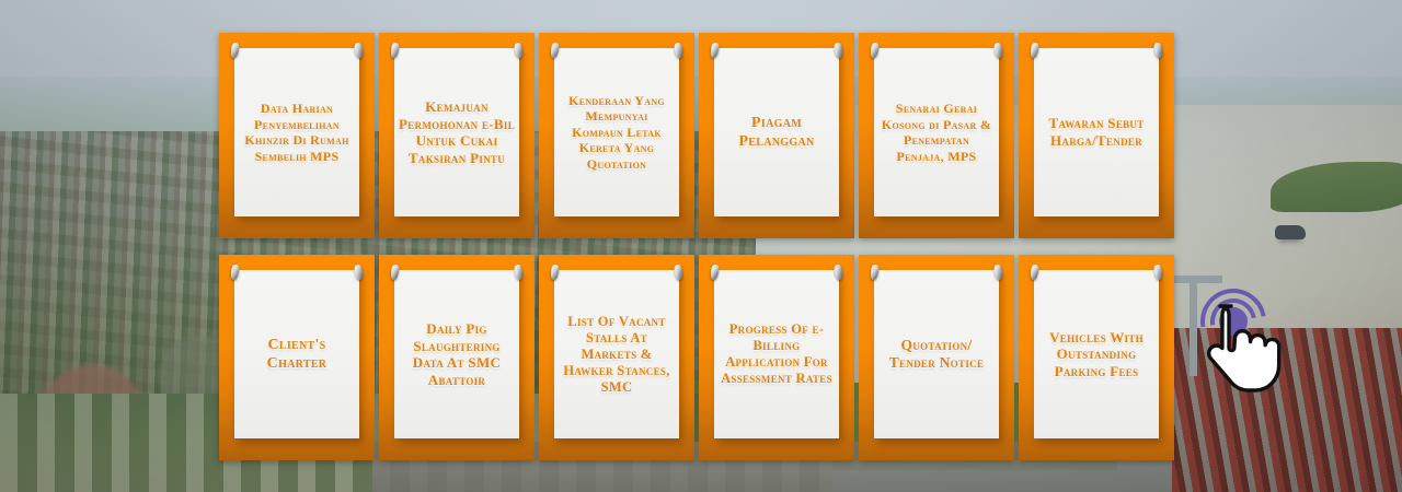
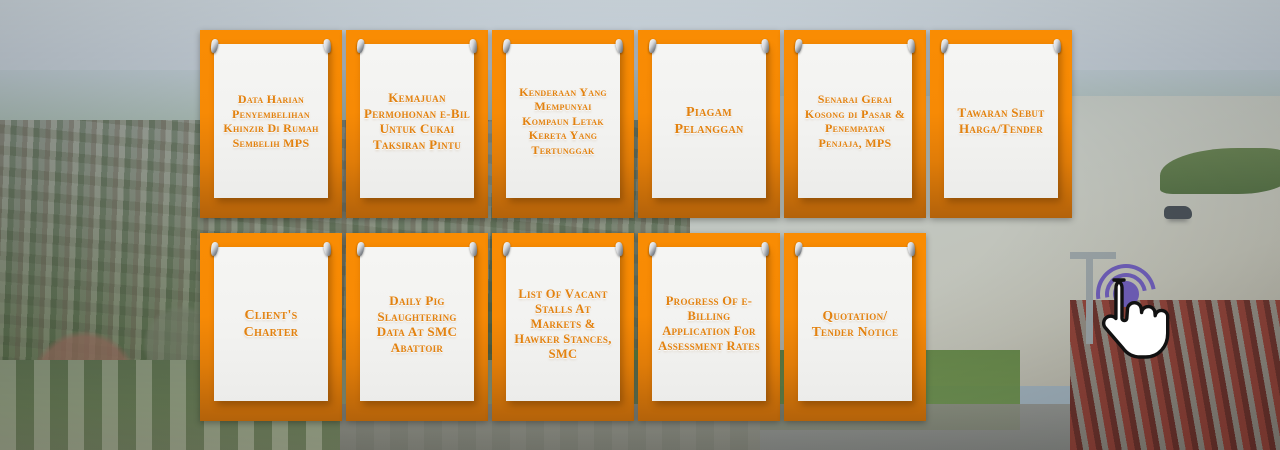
  Data Harian Penyembelihan Khinzir Di Rumah Sembelih MPS
  Kemajuan Permohonan e-Bil Untuk Cukai Taksiran Pintu
- Kenderaan Yang Mempunyai Kompaun Letak Kereta Yang Quotation
+ Kenderaan Yang Mempunyai Kompaun Letak Kereta Yang Tertunggak
  Piagam Pelanggan
  Senarai Gerai Kosong di Pasar & Penempatan Penjaja, MPS
  Tawaran Sebut Harga/Tender
  Client's Charter
  Daily Pig Slaughtering Data At SMC Abattoir
  List Of Vacant Stalls At Markets & Hawker Stances, SMC
  Progress Of e-Billing Application For Assessment Rates
  Quotation/ Tender Notice
- Vehicles With Outstanding Parking Fees
